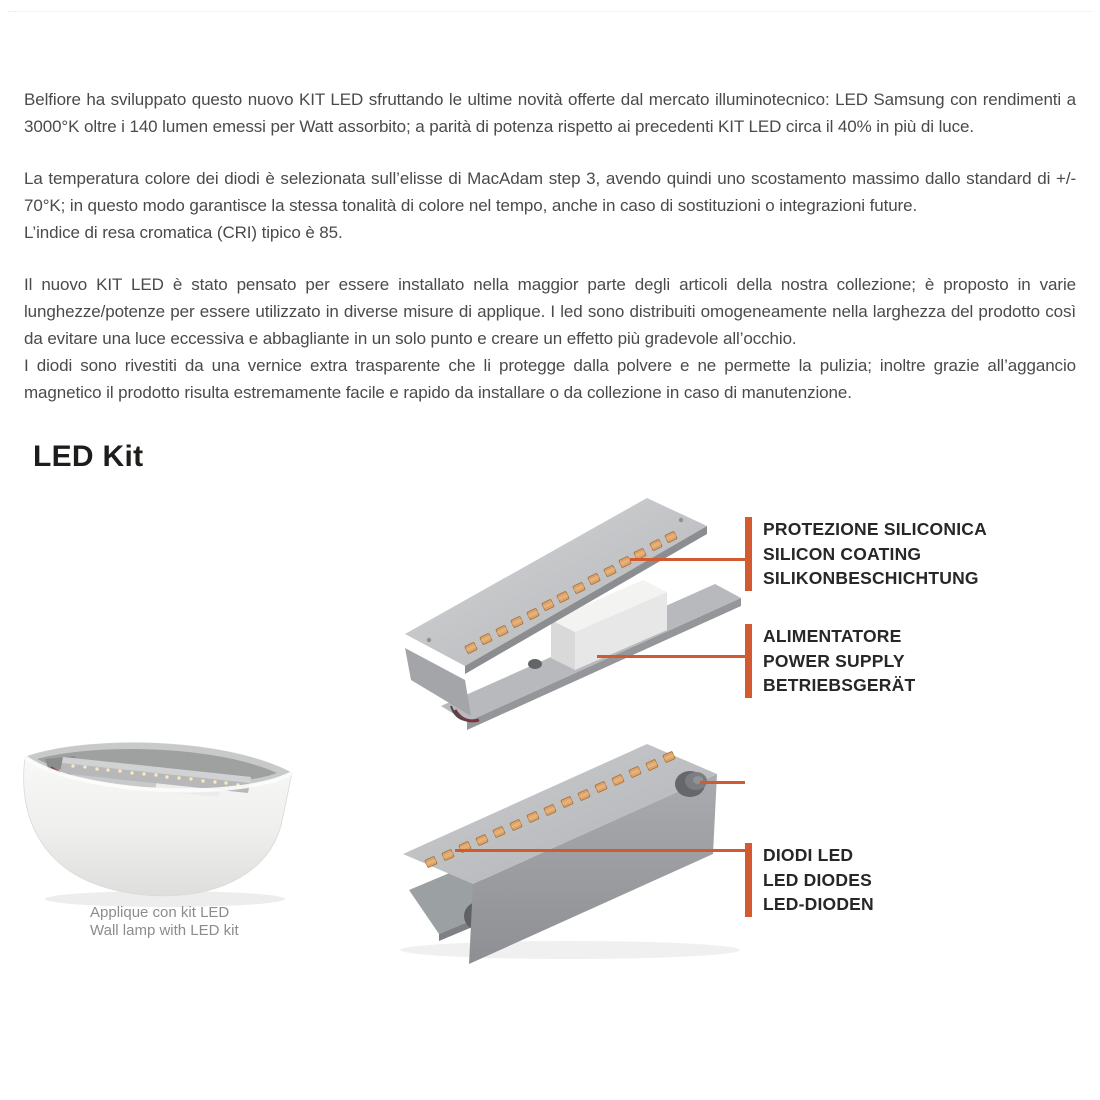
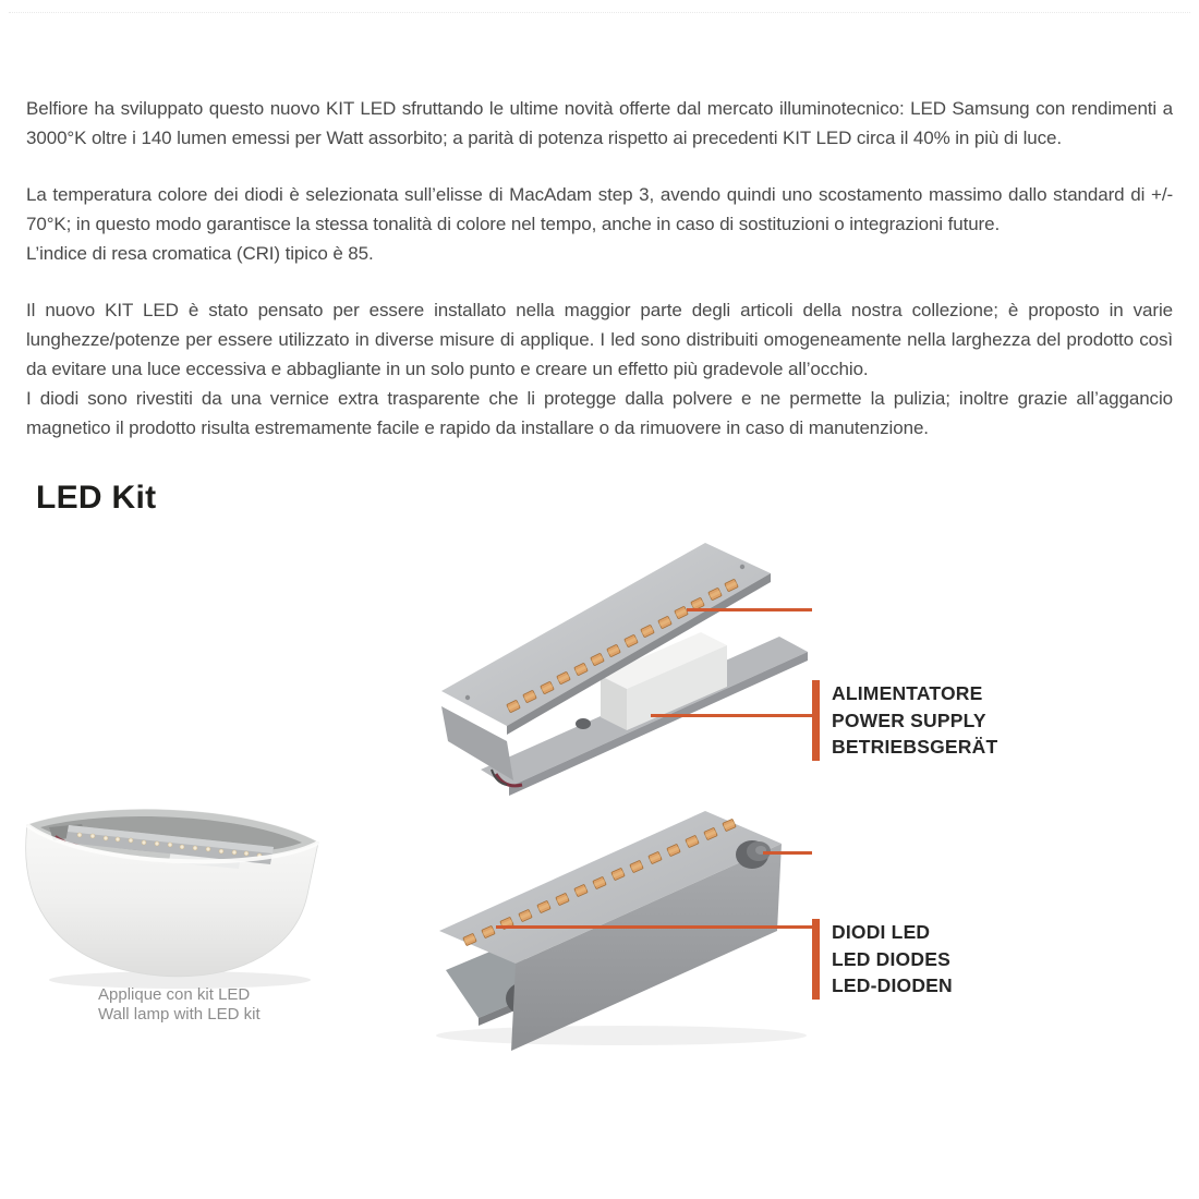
  Belfiore ha sviluppato questo nuovo KIT LED sfruttando le ultime novità offerte dal mercato illuminotecnico: LED Samsung con rendimenti a 3000°K oltre i 140 lumen emessi per Watt assorbito; a parità di potenza rispetto ai precedenti KIT LED circa il 40% in più di luce.
  La temperatura colore dei diodi è selezionata sull’elisse di MacAdam step 3, avendo quindi uno scostamento massimo dallo standard di +/- 70°K; in questo modo garantisce la stessa tonalità di colore nel tempo, anche in caso di sostituzioni o integrazioni future.
  L’indice di resa cromatica (CRI) tipico è 85.
  Il nuovo KIT LED è stato pensato per essere installato nella maggior parte degli articoli della nostra collezione; è proposto in varie lunghezze/potenze per essere utilizzato in diverse misure di applique. I led sono distribuiti omogeneamente nella larghezza del prodotto così da evitare una luce eccessiva e abbagliante in un solo punto e creare un effetto più gradevole all’occhio.
- I diodi sono rivestiti da una vernice extra trasparente che li protegge dalla polvere e ne permette la pulizia; inoltre grazie all’aggancio magnetico il prodotto risulta estremamente facile e rapido da installare o da collezione in caso di manutenzione.
+ I diodi sono rivestiti da una vernice extra trasparente che li protegge dalla polvere e ne permette la pulizia; inoltre grazie all’aggancio magnetico il prodotto risulta estremamente facile e rapido da installare o da rimuovere in caso di manutenzione.
  LED Kit
  Applique con kit LED
  Wall lamp with LED kit
- PROTEZIONE SILICONICA
- SILICON COATING
- SILIKONBESCHICHTUNG
  ALIMENTATORE
  POWER SUPPLY
  BETRIEBSGERÄT
  DIODI LED
  LED DIODES
  LED-DIODEN
